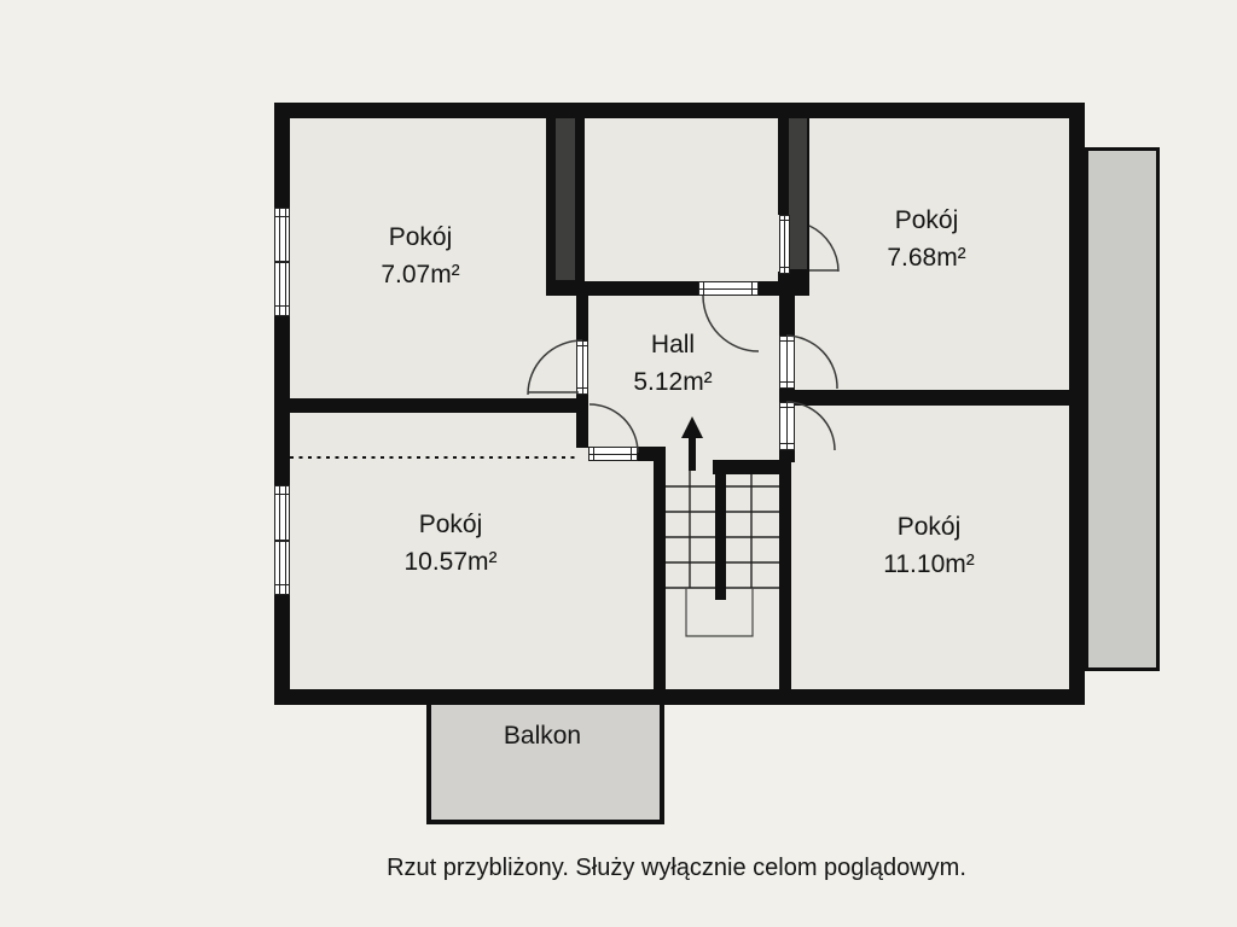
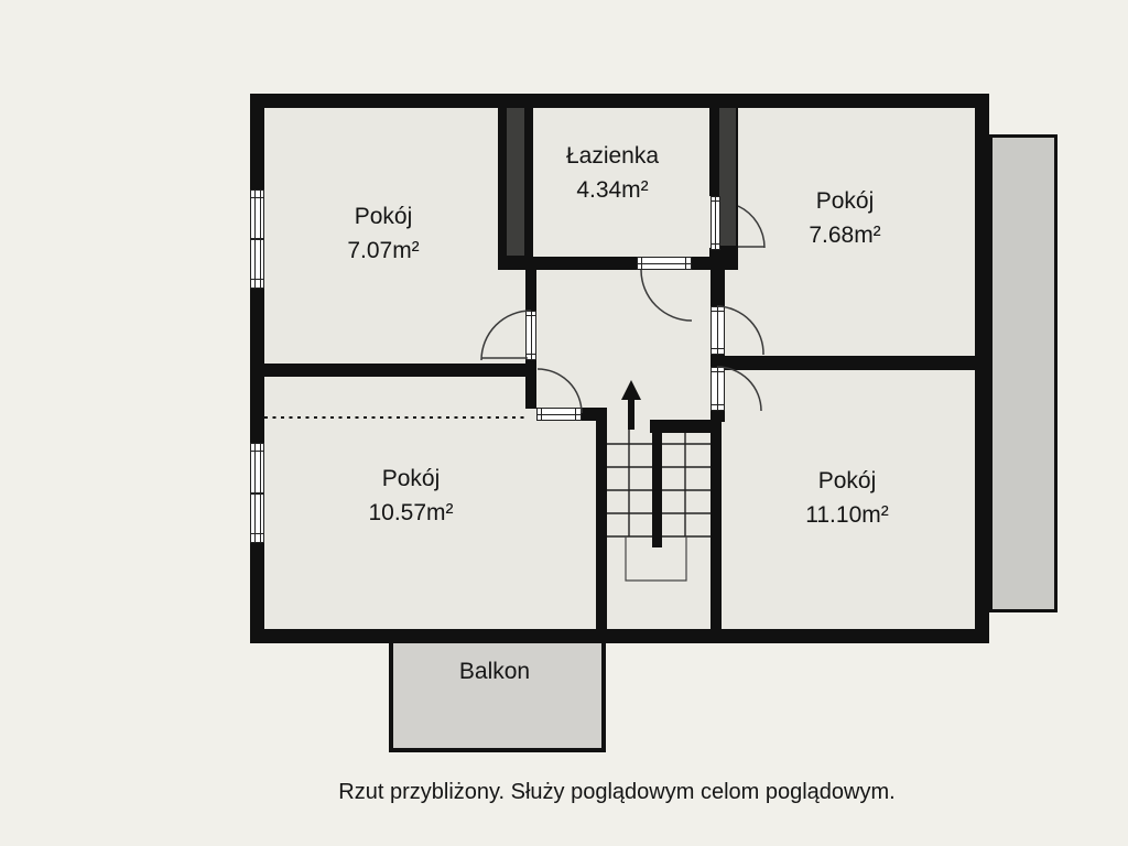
  Pokój
  7.07m²
+ Łazienka
+ 4.34m²
  Pokój
  7.68m²
- Hall
- 5.12m²
  Pokój
  10.57m²
  Pokój
  11.10m²
  Balkon
- Rzut przybliżony. Służy wyłącznie celom poglądowym.
+ Rzut przybliżony. Służy poglądowym celom poglądowym.
